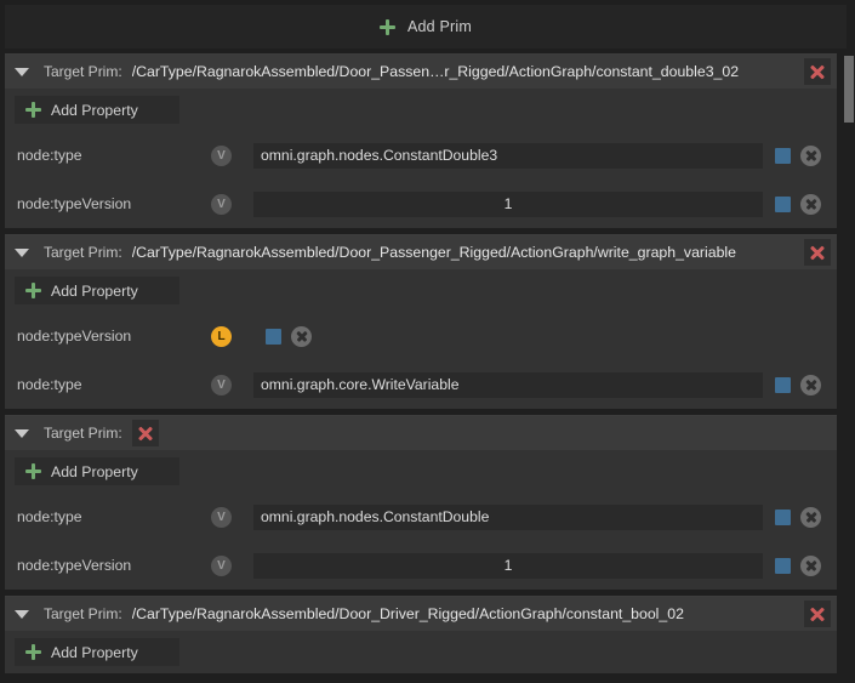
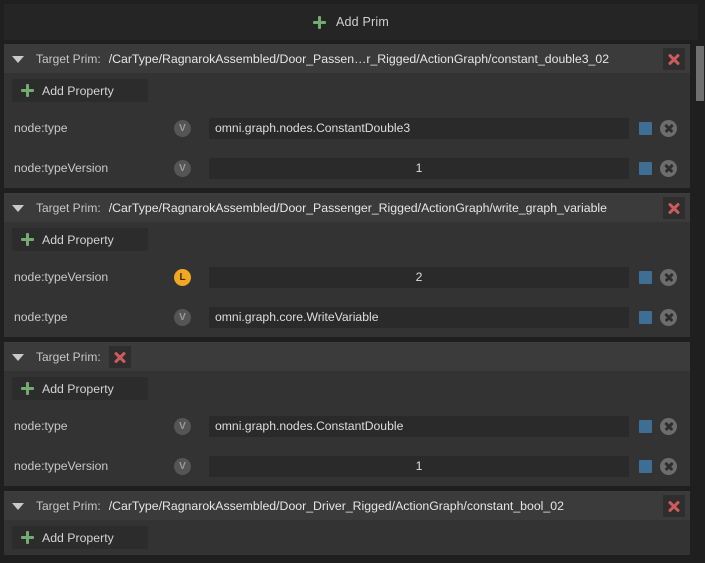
  Add Prim
  Target Prim:
  /CarType/RagnarokAssembled/Door_Passen…r_Rigged/ActionGraph/constant_double3_02
  Add Property
  node:type
  V
  omni.graph.nodes.ConstantDouble3
  node:typeVersion
  V
  1
  Target Prim:
  /CarType/RagnarokAssembled/Door_Passenger_Rigged/ActionGraph/write_graph_variable
  Add Property
  node:typeVersion
  L
+ 2
  node:type
  V
  omni.graph.core.WriteVariable
  Target Prim:
  Add Property
  node:type
  V
  omni.graph.nodes.ConstantDouble
  node:typeVersion
  V
  1
  Target Prim:
  /CarType/RagnarokAssembled/Door_Driver_Rigged/ActionGraph/constant_bool_02
  Add Property
